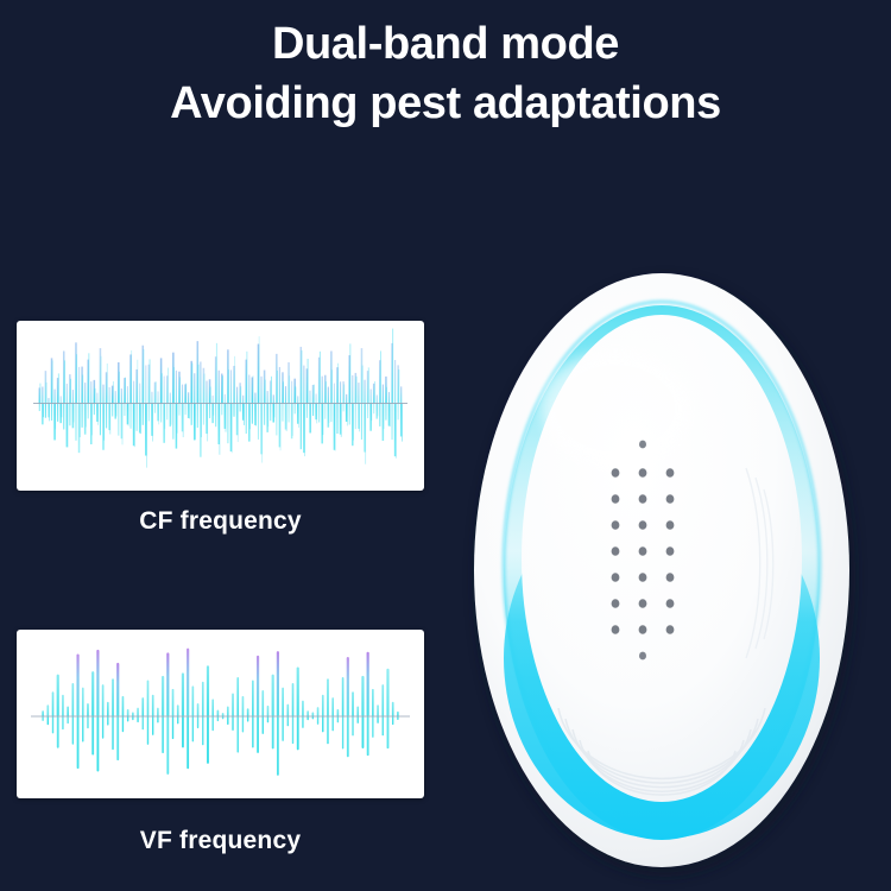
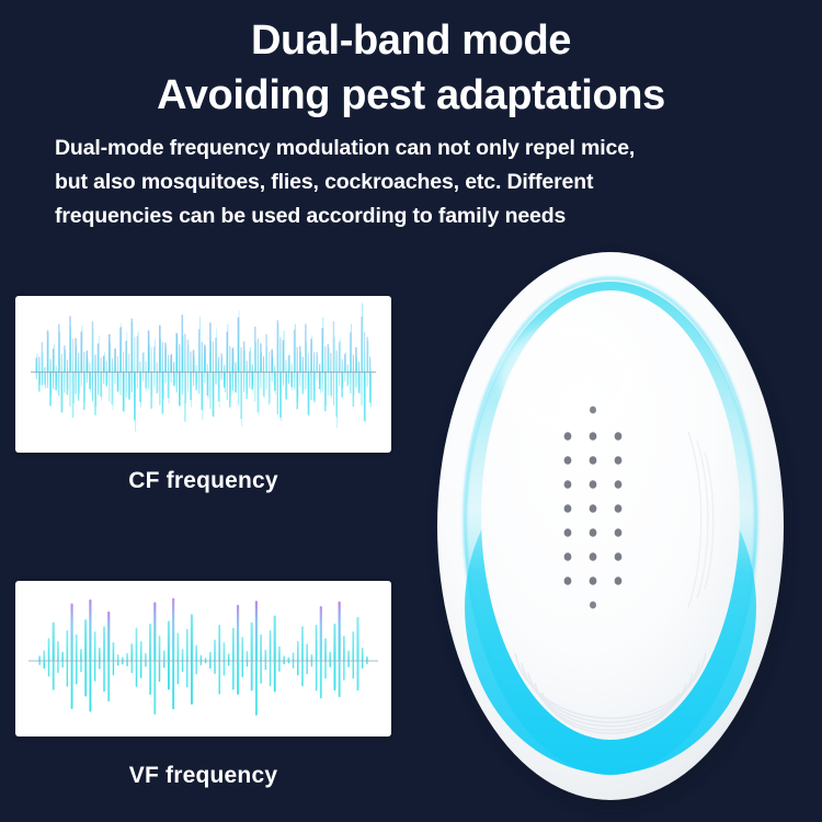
  Dual-band mode
  Avoiding pest adaptations
+ Dual-mode frequency modulation can not only repel mice,
+ but also mosquitoes, flies, cockroaches, etc. Different
+ frequencies can be used according to family needs
  CF frequency
  VF frequency
